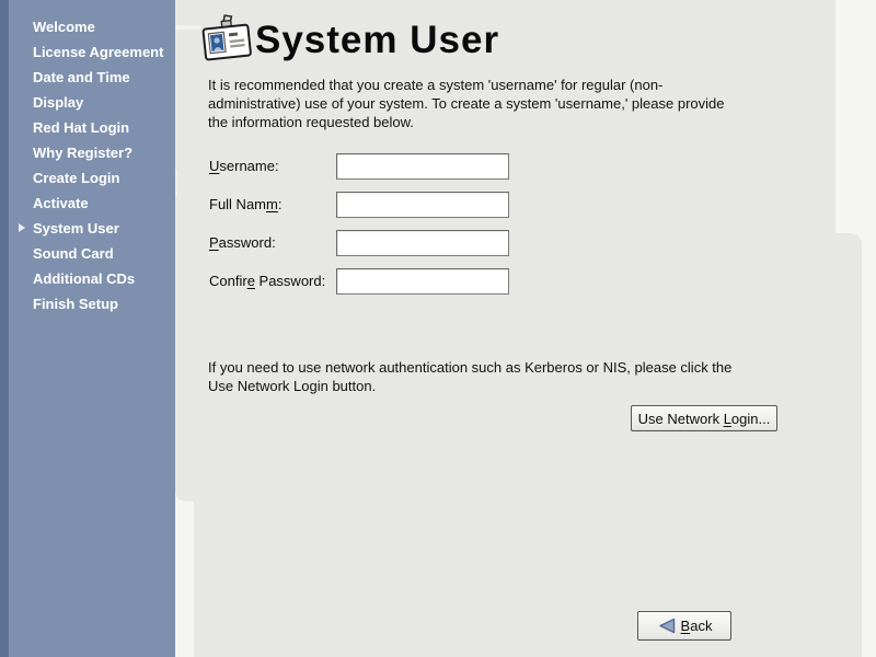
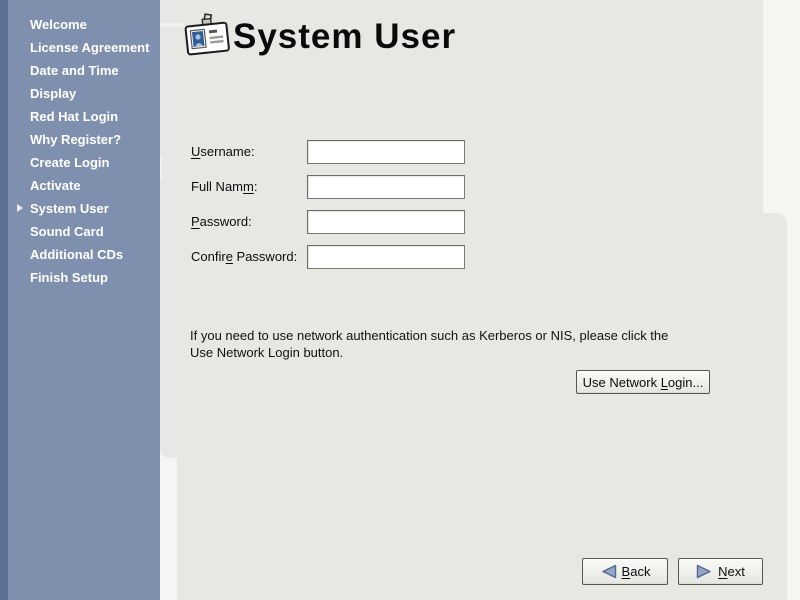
  Welcome
  License Agreement
  Date and Time
  Display
  Red Hat Login
  Why Register?
  Create Login
  Activate
  System User
  Sound Card
  Additional CDs
  Finish Setup
  System User
- It is recommended that you create a system 'username' for regular (non-
- administrative) use of your system. To create a system 'username,' please provide
- the information requested below.
  Username:
  Full Namm:
  Password:
  Confire Password:
  If you need to use network authentication such as Kerberos or NIS, please click the
  Use Network Login button.
  Use Network Login...
  Back
+ Next
